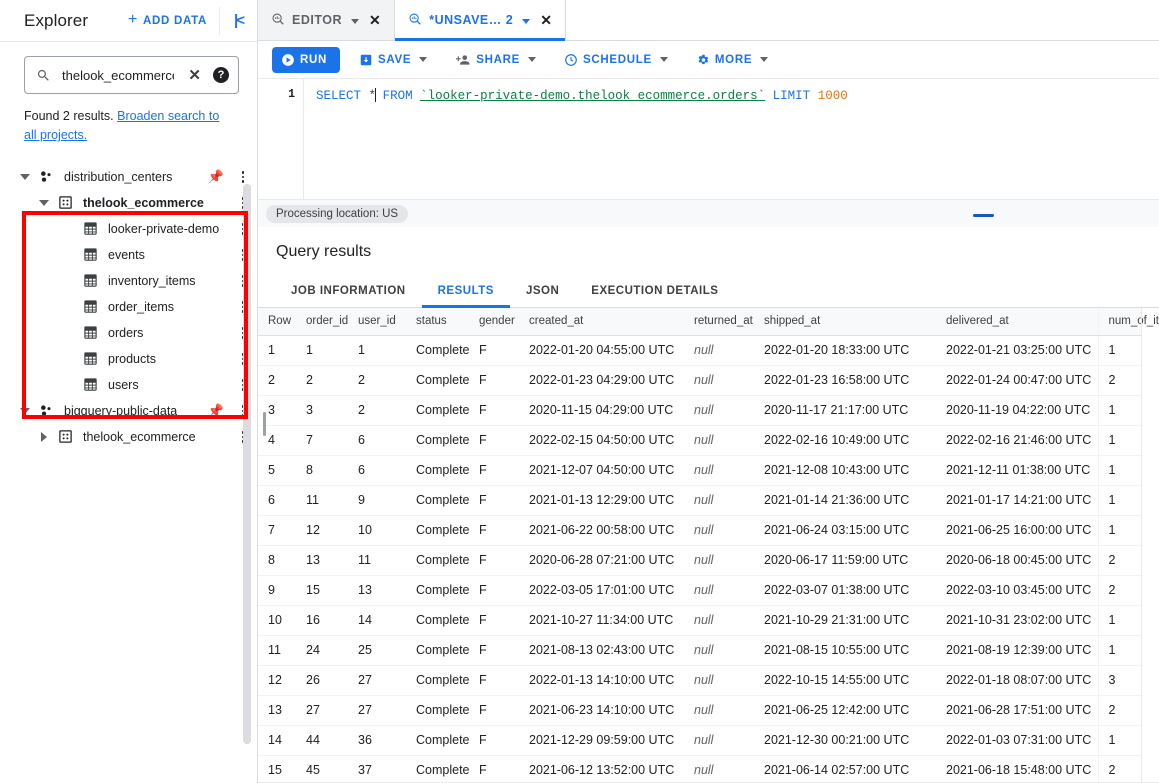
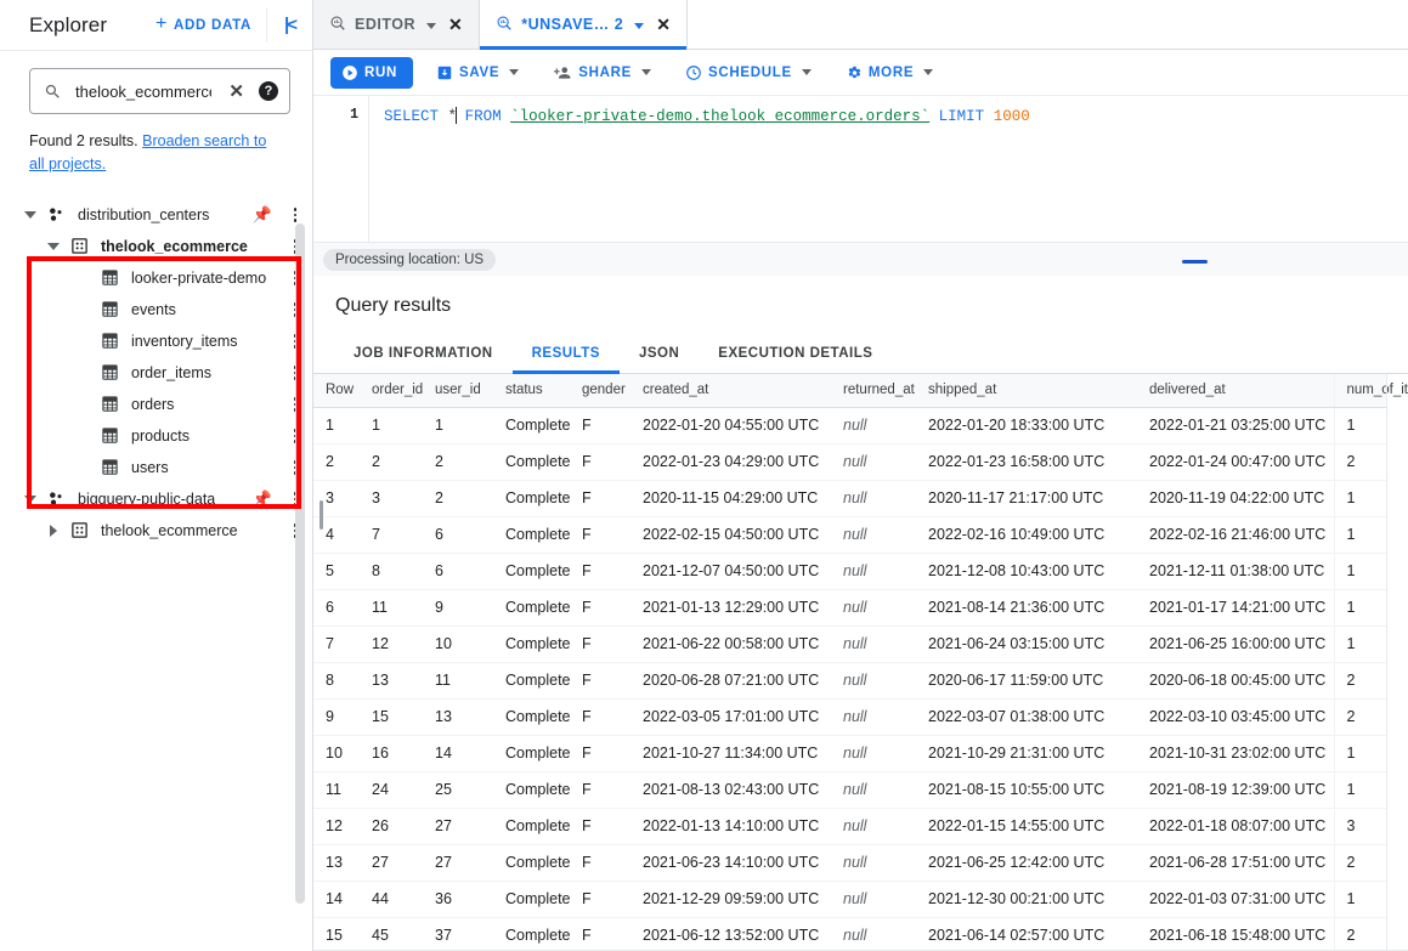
  Explorer
  +
  ADD DATA
  |<
  thelook_ecommerc
  ✕
  ?
  Found 2 results. Broaden search to all projects.
  distribution_centers
  📌
  thelook_ecommerce
  looker-private-demo
  events
  inventory_items
  order_items
  orders
  products
  users
  bigquery-public-data
  📌
  thelook_ecommerce
  EDITOR
  ✕
  *UNSAVE… 2
  ✕
  RUN
  SAVE
  SHARE
  SCHEDULE
  MORE
  1
  SELECT * FROM `looker-private-demo.thelook_ecommerce.orders` LIMIT 1000
  Processing location: US
  Query results
  JOB INFORMATION
  RESULTS
  JSON
  EXECUTION DETAILS
  Row	order_id	user_id	status	gender	created_at	returned_at	shipped_at	delivered_at	num_f_it
  1	1	1	Complete	F	2022-01-20 04:55:00 UTC	null	2022-01-20 18:33:00 UTC	2022-01-21 03:25:00 UTC	1
  2	2	2	Complete	F	2022-01-23 04:29:00 UTC	null	2022-01-23 16:58:00 UTC	2022-01-24 00:47:00 UTC	2
  3	3	2	Complete	F	2020-11-15 04:29:00 UTC	null	2020-11-17 21:17:00 UTC	2020-11-19 04:22:00 UTC	1
  4	7	6	Complete	F	2022-02-15 04:50:00 UTC	null	2022-02-16 10:49:00 UTC	2022-02-16 21:46:00 UTC	1
  5	8	6	Complete	F	2021-12-07 04:50:00 UTC	null	2021-12-08 10:43:00 UTC	2021-12-11 01:38:00 UTC	1
- 6	11	9	Complete	F	2021-01-13 12:29:00 UTC	null	2021-01-14 21:36:00 UTC	2021-01-17 14:21:00 UTC	1
+ 6	11	9	Complete	F	2021-01-13 12:29:00 UTC	null	2021-08-14 21:36:00 UTC	2021-01-17 14:21:00 UTC	1
  7	12	10	Complete	F	2021-06-22 00:58:00 UTC	null	2021-06-24 03:15:00 UTC	2021-06-25 16:00:00 UTC	1
  8	13	11	Complete	F	2020-06-28 07:21:00 UTC	null	2020-06-17 11:59:00 UTC	2020-06-18 00:45:00 UTC	2
  9	15	13	Complete	F	2022-03-05 17:01:00 UTC	null	2022-03-07 01:38:00 UTC	2022-03-10 03:45:00 UTC	2
  10	16	14	Complete	F	2021-10-27 11:34:00 UTC	null	2021-10-29 21:31:00 UTC	2021-10-31 23:02:00 UTC	1
  11	24	25	Complete	F	2021-08-13 02:43:00 UTC	null	2021-08-15 10:55:00 UTC	2021-08-19 12:39:00 UTC	1
- 12	26	27	Complete	F	2022-01-13 14:10:00 UTC	null	2022-10-15 14:55:00 UTC	2022-01-18 08:07:00 UTC	3
+ 12	26	27	Complete	F	2022-01-13 14:10:00 UTC	null	2022-01-15 14:55:00 UTC	2022-01-18 08:07:00 UTC	3
  13	27	27	Complete	F	2021-06-23 14:10:00 UTC	null	2021-06-25 12:42:00 UTC	2021-06-28 17:51:00 UTC	2
  14	44	36	Complete	F	2021-12-29 09:59:00 UTC	null	2021-12-30 00:21:00 UTC	2022-01-03 07:31:00 UTC	1
  15	45	37	Complete	F	2021-06-12 13:52:00 UTC	null	2021-06-14 02:57:00 UTC	2021-06-18 15:48:00 UTC	2
